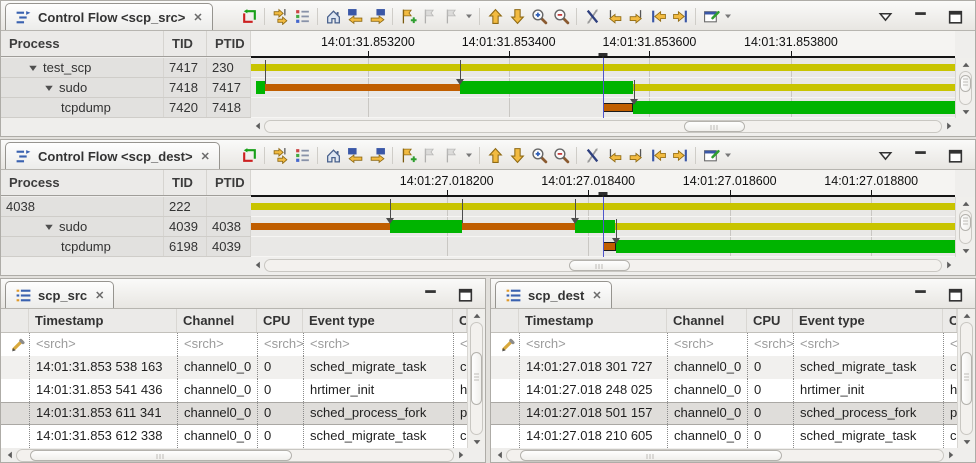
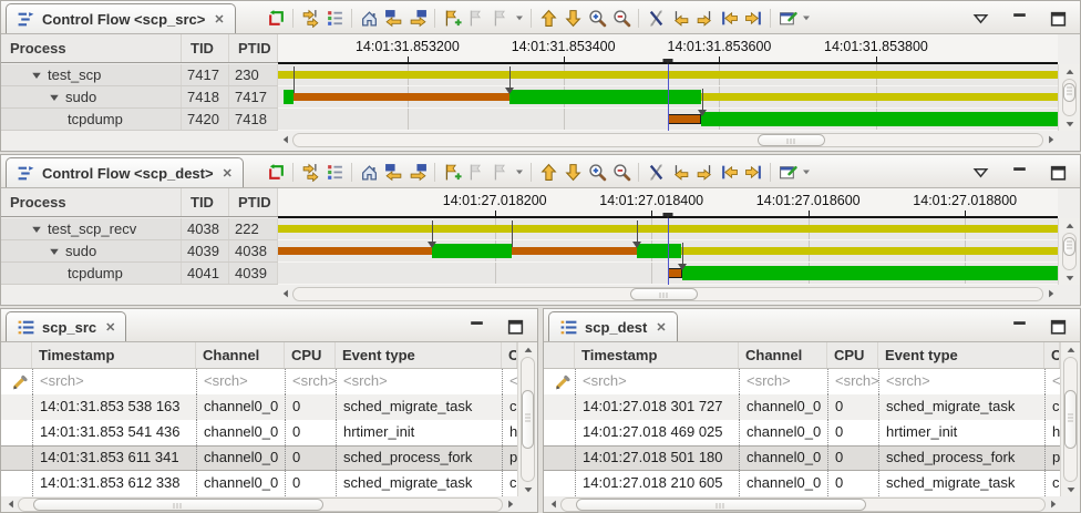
  Control Flow <scp_src>
  ✕
  Process
  TID
  PTID
  14:01:31.853200
  14:01:31.853400
  14:01:31.853600
  14:01:31.853800
  test_scp
  7417
  230
  sudo
  7418
  7417
  tcpdump
  7420
  7418
  Control Flow <scp_dest>
  ✕
  Process
  TID
  PTID
  14:01:27.018200
  14:01:27.018400
  14:01:27.018600
  14:01:27.018800
+ test_scp_recv
  4038
  222
  sudo
  4039
  4038
  tcpdump
- 6198
+ 4041
  4039
  scp_src
  ✕
  Timestamp
  Channel
  CPU
  Event type
  C
  <srch>
  <srch>
  <srch>
  <srch>
  14:01:31.853 538 163
  channel0_0
  0
  sched_migrate_task
  c
  14:01:31.853 541 436
  channel0_0
  0
  hrtimer_init
  h
  14:01:31.853 611 341
  channel0_0
  0
  sched_process_fork
  p
  14:01:31.853 612 338
  channel0_0
  0
  sched_migrate_task
  c
  scp_dest
  ✕
  Timestamp
  Channel
  CPU
  Event type
  C
  <srch>
  <srch>
  <srch>
  <srch>
  14:01:27.018 301 727
  channel0_0
  0
  sched_migrate_task
  c
- 14:01:27.018 248 025
+ 14:01:27.018 469 025
  channel0_0
  0
  hrtimer_init
  h
- 14:01:27.018 501 157
+ 14:01:27.018 501 180
  channel0_0
  0
  sched_process_fork
  p
  14:01:27.018 210 605
  channel0_0
  0
  sched_migrate_task
  c
